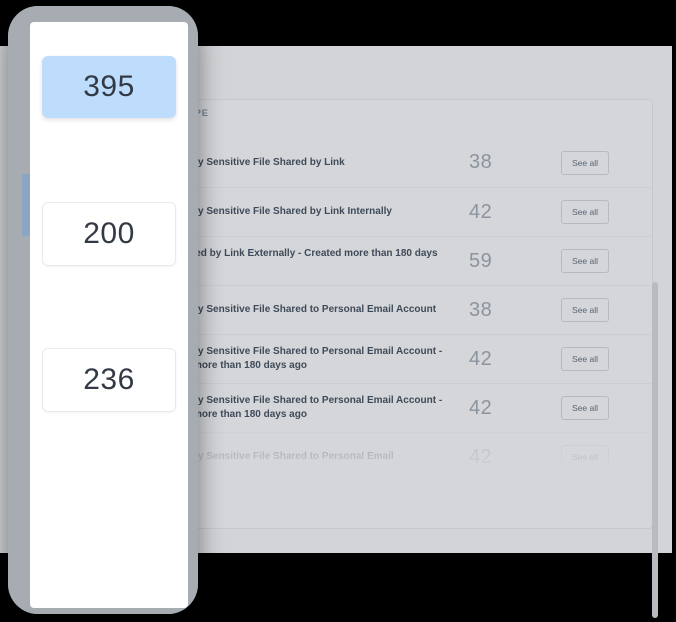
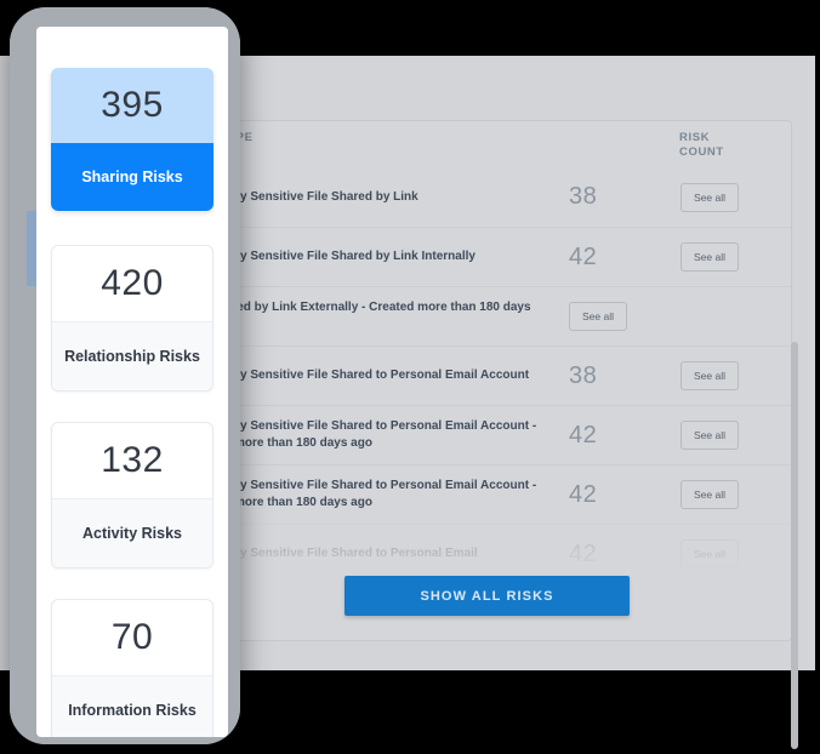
+ RISK
+ COUNT
  y Sensitive File Shared by Link
  38
  See all
  y Sensitive File Shared by Link Internally
  42
  See all
  ed by Link Externally - Created more than 180 days
- 59
  See all
  y Sensitive File Shared to Personal Email Account
  38
  See all
  y Sensitive File Shared to Personal Email Account - ore than 180 days ago
  42
  See all
  y Sensitive File Shared to Personal Email Account - ore than 180 days ago
  42
  See all
+ SHOW ALL RISKS
  395
+ Sharing Risks
- 200
+ 420
+ Relationship Risks
- 236
+ 132
+ Activity Risks
+ 70
+ Information Risks
